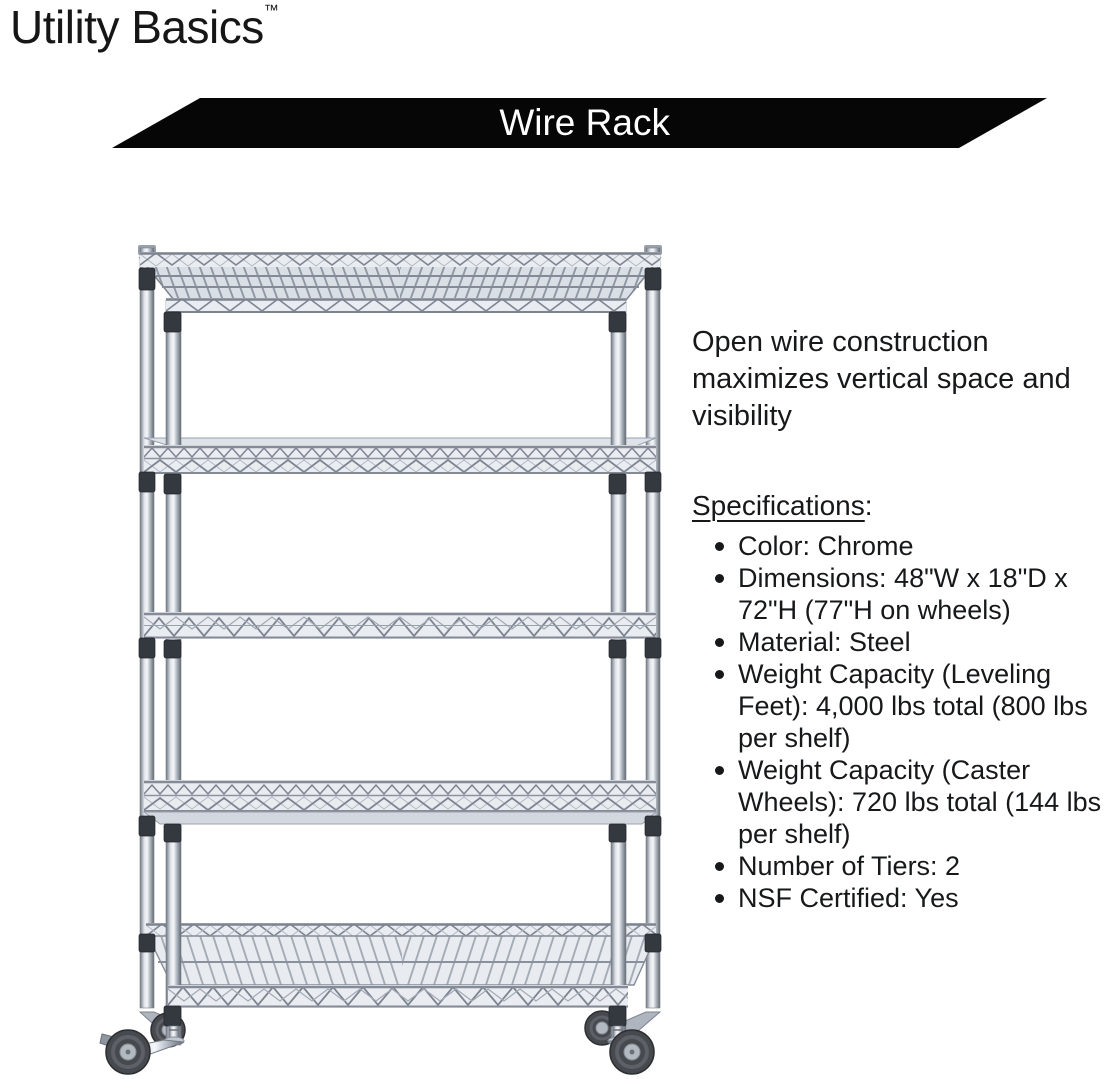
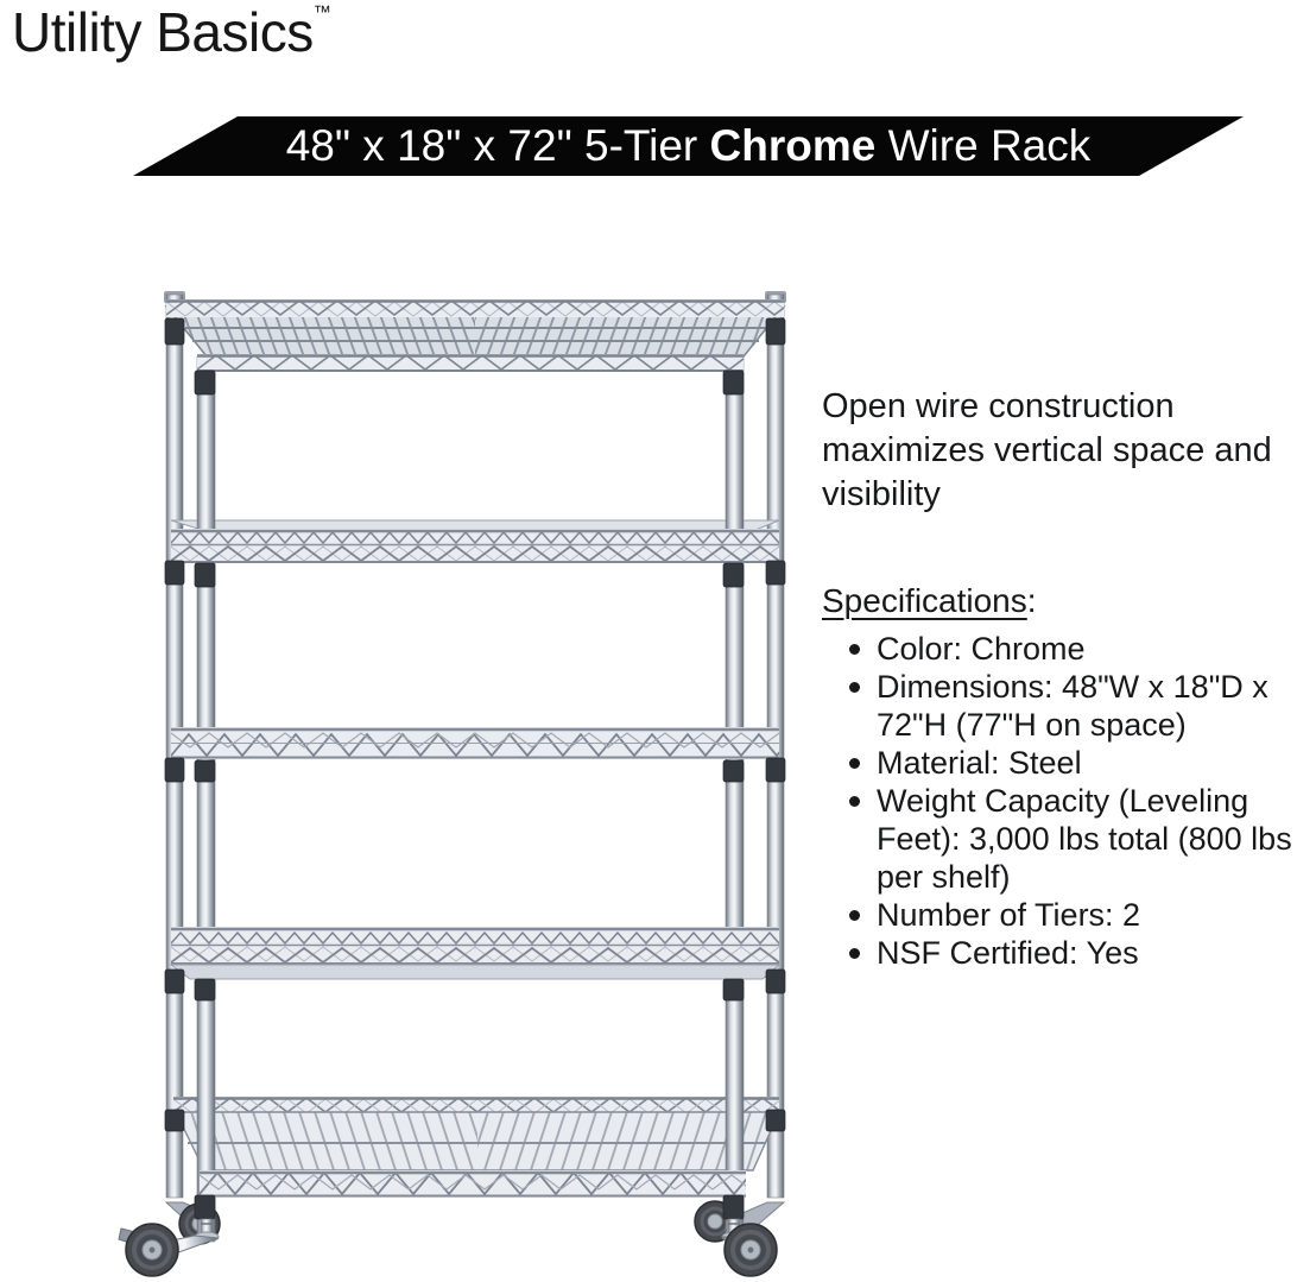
  Utility Basics™
+ 48" x 18" x 72" 5-Tier
+ Chrome
  Wire Rack
  Open wire construction maximizes vertical space and visibility
  Specifications:
  Color: Chrome
- Dimensions: 48"W x 18"D x 72"H (77"H on wheels)
+ Dimensions: 48"W x 18"D x 72"H (77"H on space)
  Material: Steel
- Weight Capacity (Leveling Feet): 4,000 lbs total (800 lbs per shelf)
+ Weight Capacity (Leveling Feet): 3,000 lbs total (800 lbs per shelf)
- Weight Capacity (Caster Wheels): 720 lbs total (144 lbs per shelf)
  Number of Tiers: 2
  NSF Certified: Yes
